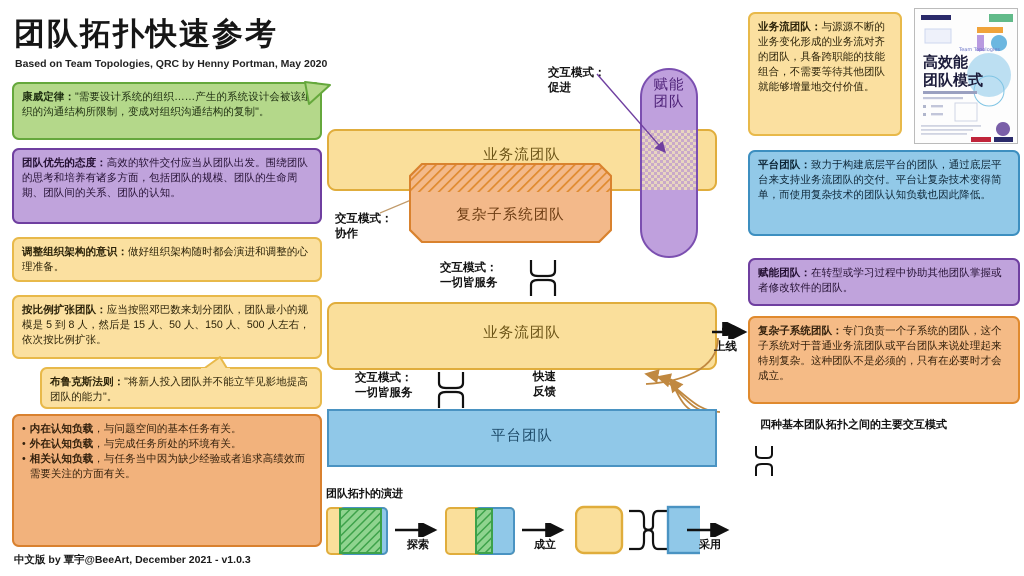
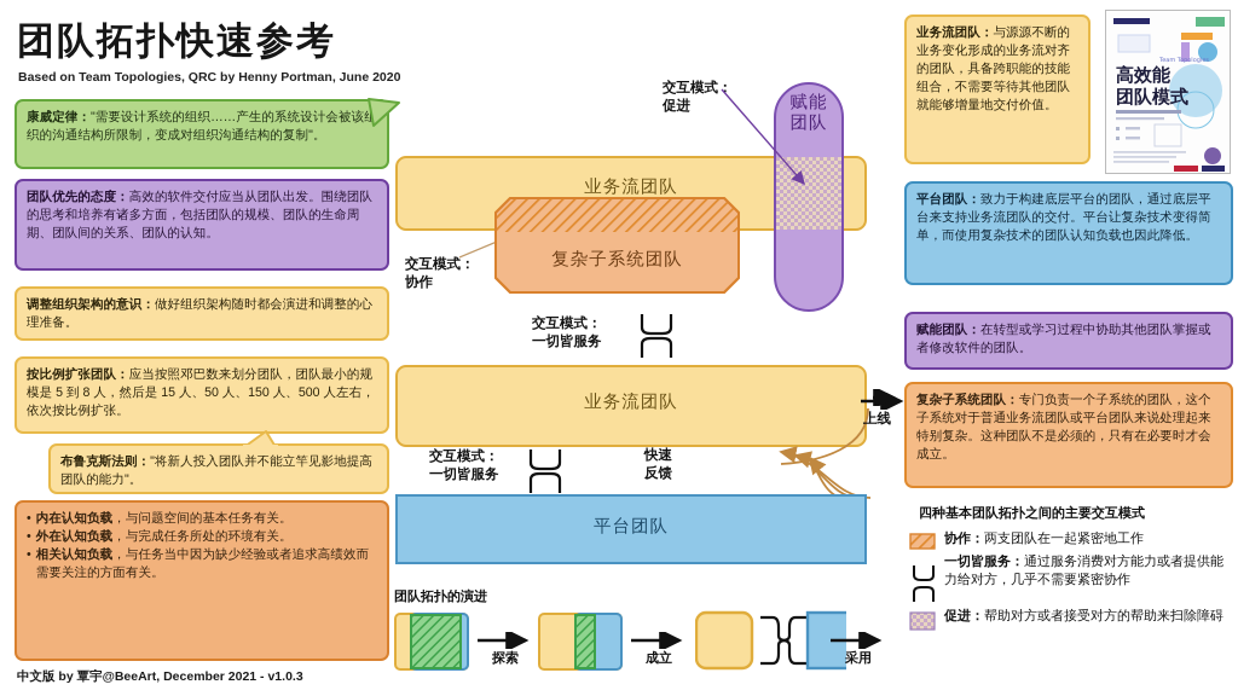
  团队拓扑快速参考
- Based on Team Topologies, QRC by Henny Portman, May 2020
+ Based on Team Topologies, QRC by Henny Portman, June 2020
  中文版 by 覃宇@BeeArt, December 2021 - v1.0.3
  康威定律："需要设计系统的组织……产生的系统设计会被该组织的沟通结构所限制，变成对组织沟通结构的复制"。
  团队优先的态度：高效的软件交付应当从团队出发。围绕团队的思考和培养有诸多方面，包括团队的规模、团队的生命周期、团队间的关系、团队的认知。
  调整组织架构的意识：做好组织架构随时都会演进和调整的心理准备。
  按比例扩张团队：应当按照邓巴数来划分团队，团队最小的规模是 5 到 8 人，然后是 15 人、50 人、150 人、500 人左右，依次按比例扩张。
  布鲁克斯法则："将新人投入团队并不能立竿见影地提高团队的能力"。
  •
  内在认知负载，与问题空间的基本任务有关。
  •
  外在认知负载，与完成任务所处的环境有关。
  •
  相关认知负载，与任务当中因为缺少经验或者追求高绩效而需要关注的方面有关。
  业务流团队
  赋能
  团队
  复杂子系统团队
  交互模式：
  促进
  交互模式：
  协作
  交互模式：
  一切皆服务
  业务流团队
  交互模式：
  一切皆服务
  快速
  反馈
  上线
  平台团队
  团队拓扑的演进
  探索
  成立
  采用
  业务流团队：与源源不断的业务变化形成的业务流对齐的团队，具备跨职能的技能组合，不需要等待其他团队就能够增量地交付价值。
  平台团队：致力于构建底层平台的团队，通过底层平台来支持业务流团队的交付。平台让复杂技术变得简单，而使用复杂技术的团队认知负载也因此降低。
  赋能团队：在转型或学习过程中协助其他团队掌握或者修改软件的团队。
  复杂子系统团队：专门负责一个子系统的团队，这个子系统对于普通业务流团队或平台团队来说处理起来特别复杂。这种团队不是必须的，只有在必要时才会成立。
  四种基本团队拓扑之间的主要交互模式
+ 协作：两支团队在一起紧密地工作
+ 一切皆服务：通过服务消费对方能力或者提供能力给对方，几乎不需要紧密协作
+ 促进：帮助对方或者接受对方的帮助来扫除障碍
  高效能
  团队模式
